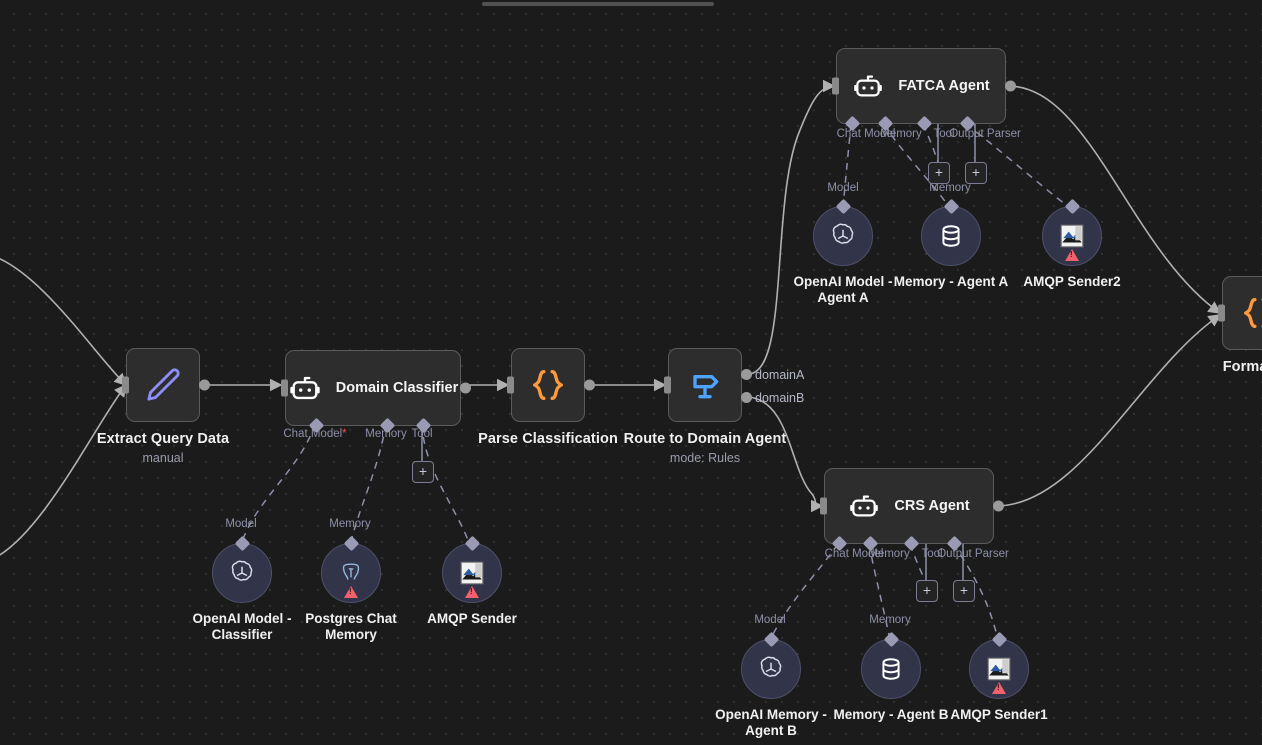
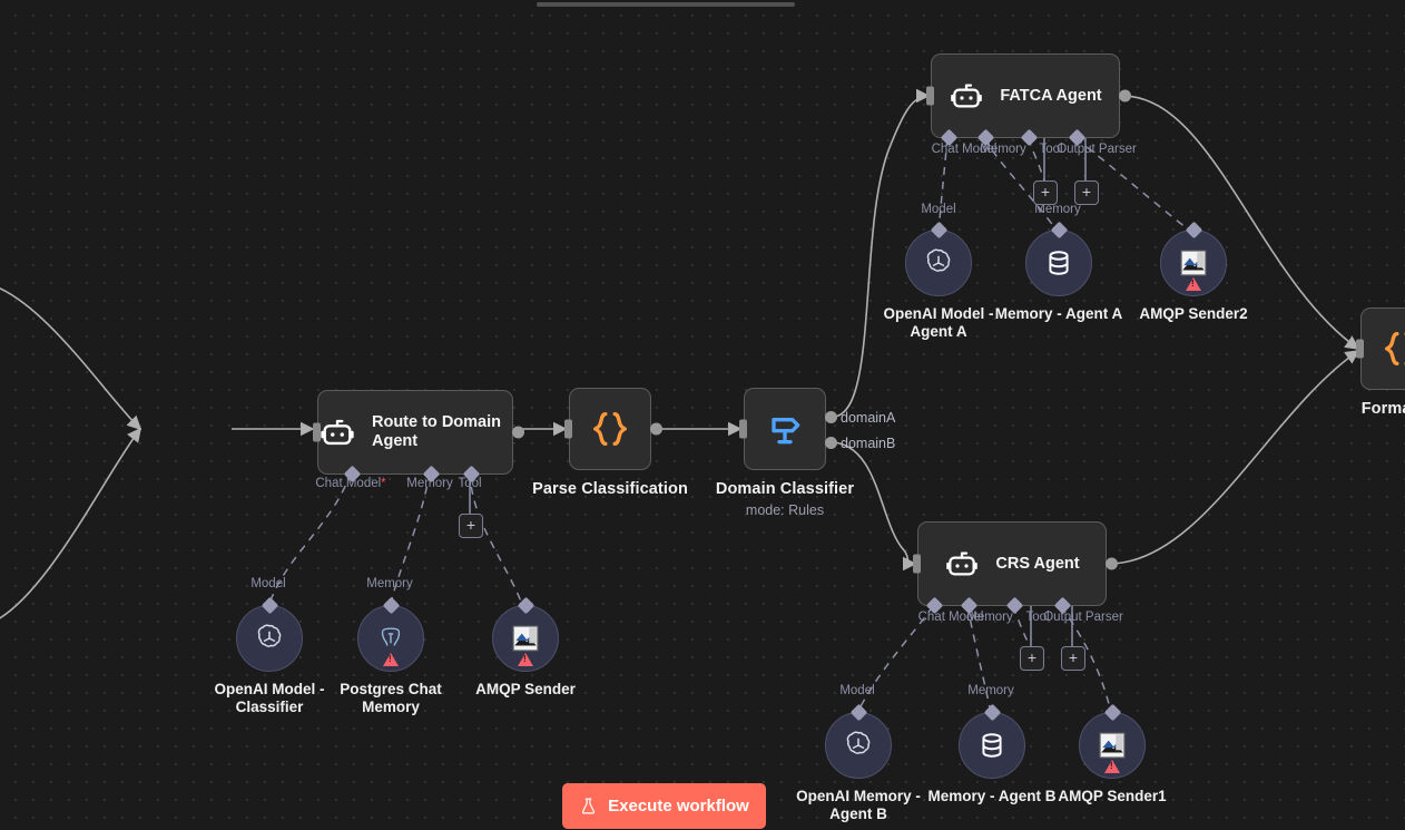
- Extract Query Data
- manual
- Domain Classifier
+ Route to Domain Agent
  Chat Model*
  Memory
  Tool
  +
  Parse Classification
  domainA
  domainB
- Route to Domain Agent
+ Domain Classifier
  mode: Rules
  FATCA Agent
  Chat Model
  Memory
  Tool
  Output Parser
  +
  +
  CRS Agent
  Chat Model
  Memory
  Tool
  Output Parser
  +
  +
  Model
  OpenAI Model - Classifier
  Memory
  Postgres Chat Memory
  AMQP Sender
  Model
  OpenAI Model - Agent A
  Memory
  Memory - Agent A
  AMQP Sender2
  Model
  OpenAI Memory - Agent B
  Memory
  Memory - Agent B
  AMQP Sender1
+ Execute workflow
